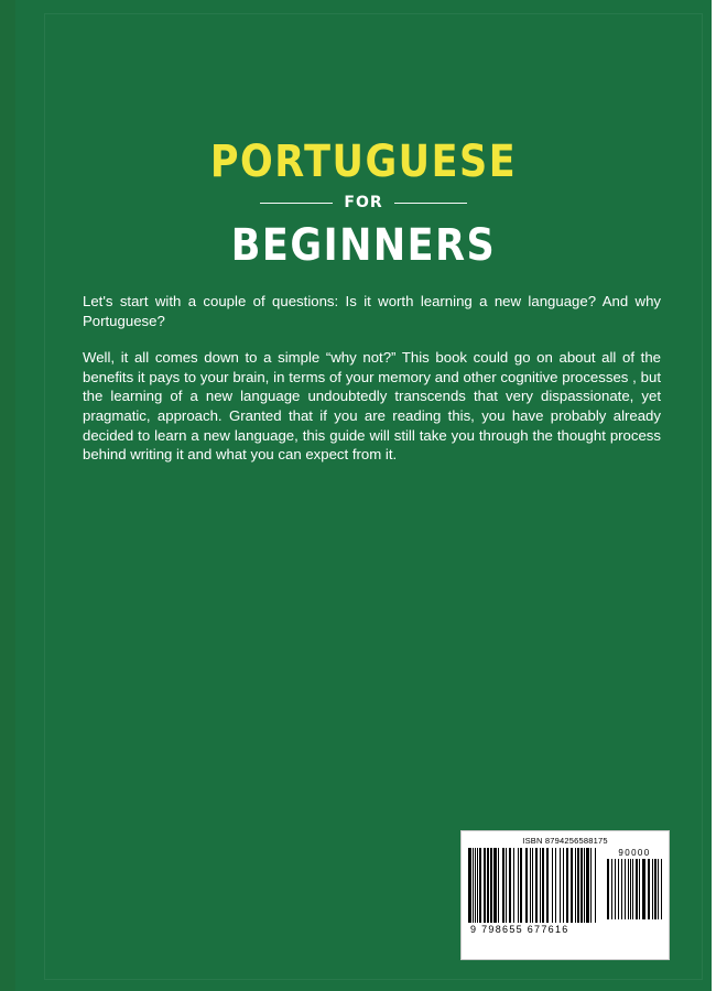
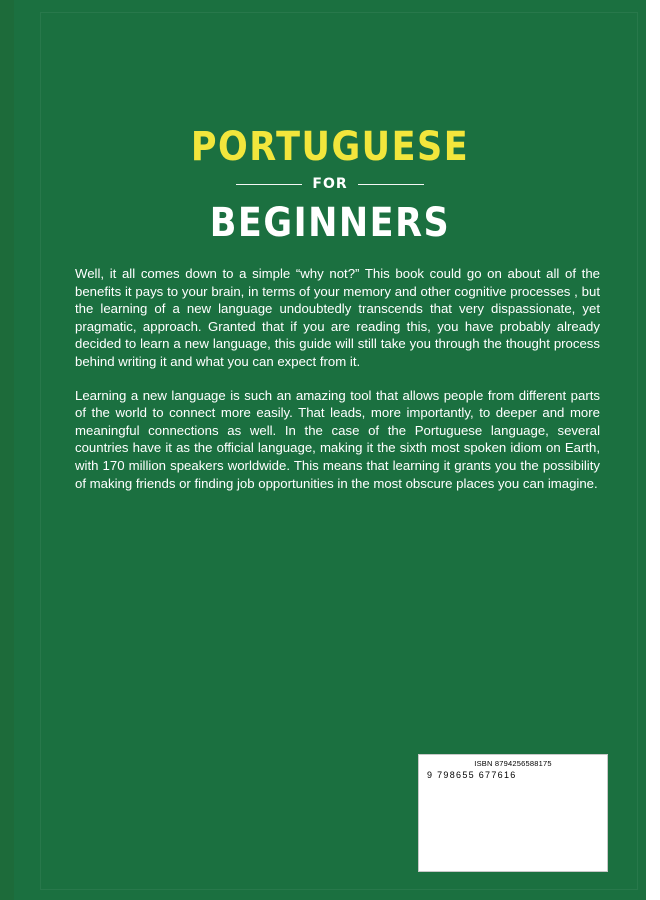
  PORTUGUESE
  FOR
  BEGINNERS
- Let's start with a couple of questions: Is it worth learning a new language? And why Portuguese?
  Well, it all comes down to a simple “why not?” This book could go on about all of the benefits it pays to your brain, in terms of your memory and other cognitive processes , but the learning of a new language undoubtedly transcends that very dispassionate, yet pragmatic, approach. Granted that if you are reading this, you have probably already decided to learn a new language, this guide will still take you through the thought process behind writing it and what you can expect from it.
+ Learning a new language is such an amazing tool that allows people from different parts of the world to connect more easily. That leads, more importantly, to deeper and more meaningful connections as well. In the case of the Portuguese language, several countries have it as the official language, making it the sixth most spoken idiom on Earth, with 170 million speakers worldwide. This means that learning it grants you the possibility of making friends or finding job opportunities in the most obscure places you can imagine.
  ISBN 8794256588175
- 90000
  9 798655 677616
